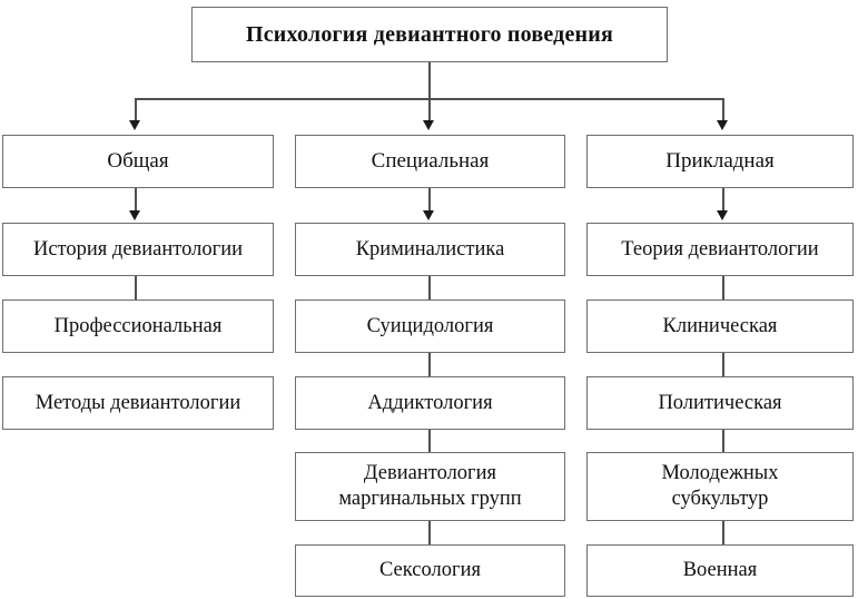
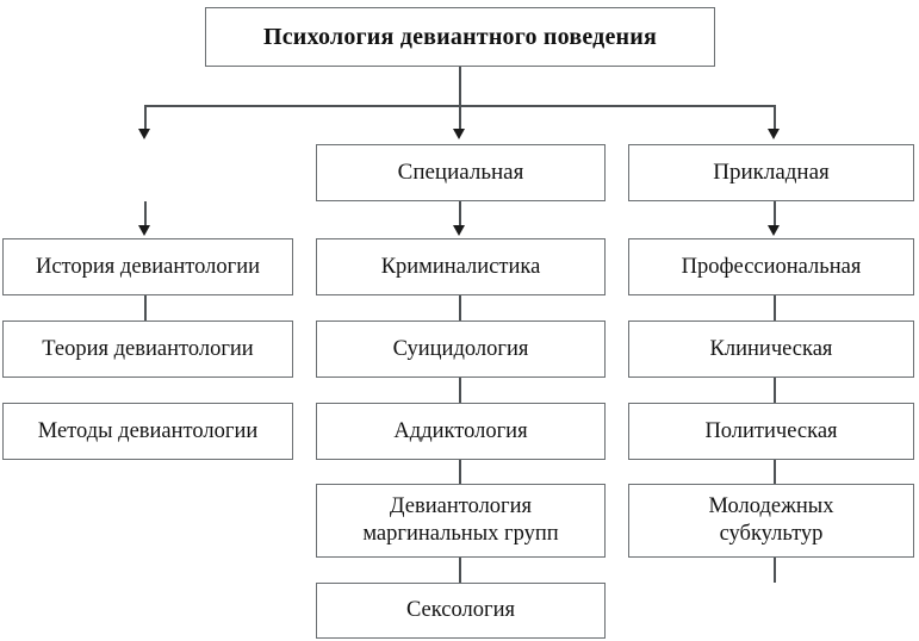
  Психология девиантного поведения
- Общая
  История девиантологии
- Профессиональная
+ Теория девиантологии
  Методы девиантологии
  Специальная
  Криминалистика
  Суицидология
  Аддиктология
  Девиантология
  маргинальных групп
  Сексология
  Прикладная
- Теория девиантологии
+ Профессиональная
  Клиническая
  Политическая
  Молодежных
  субкультур
- Военная
